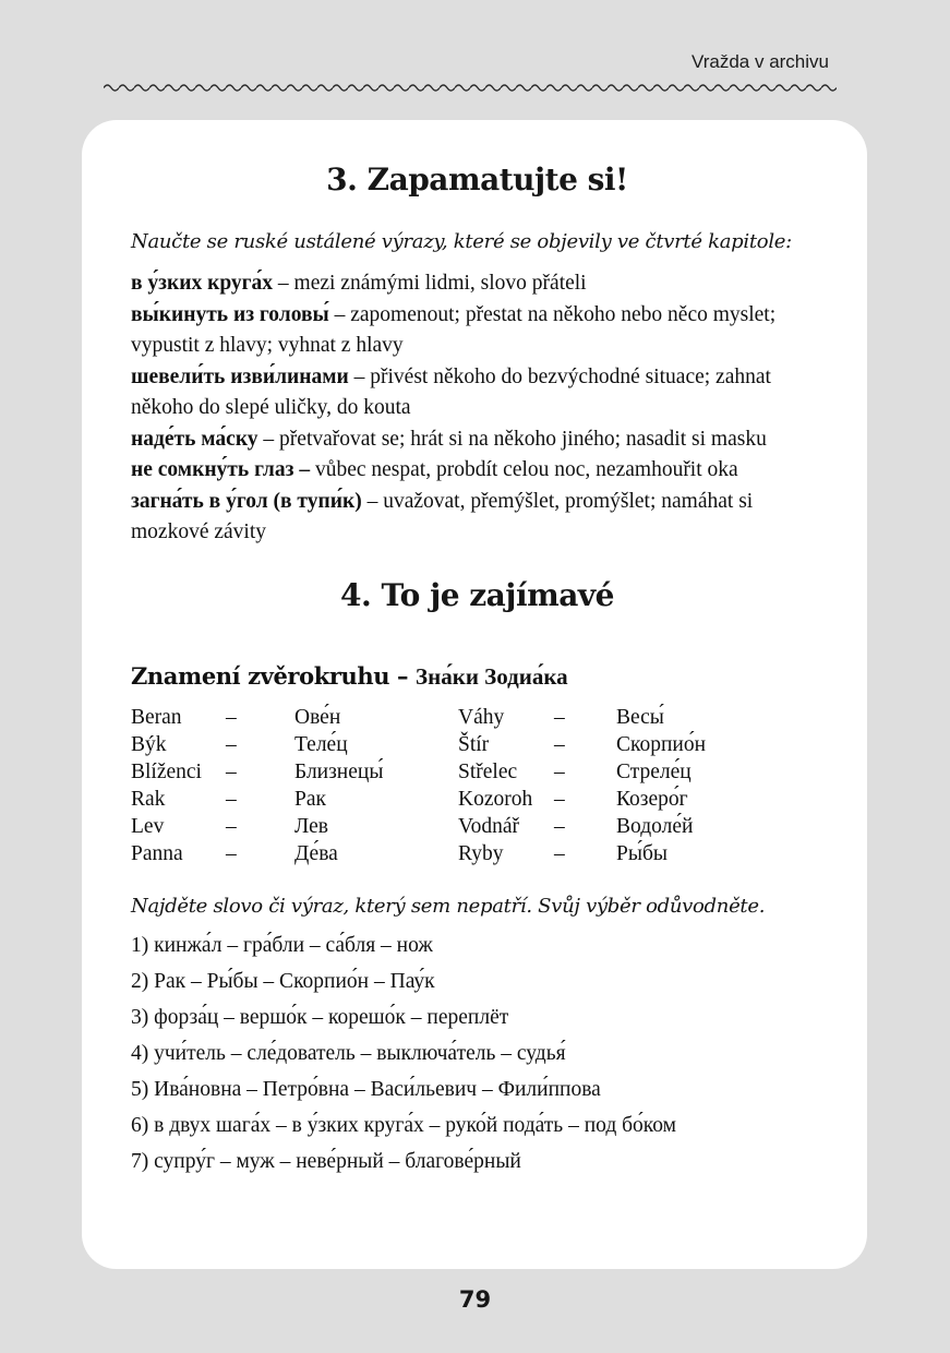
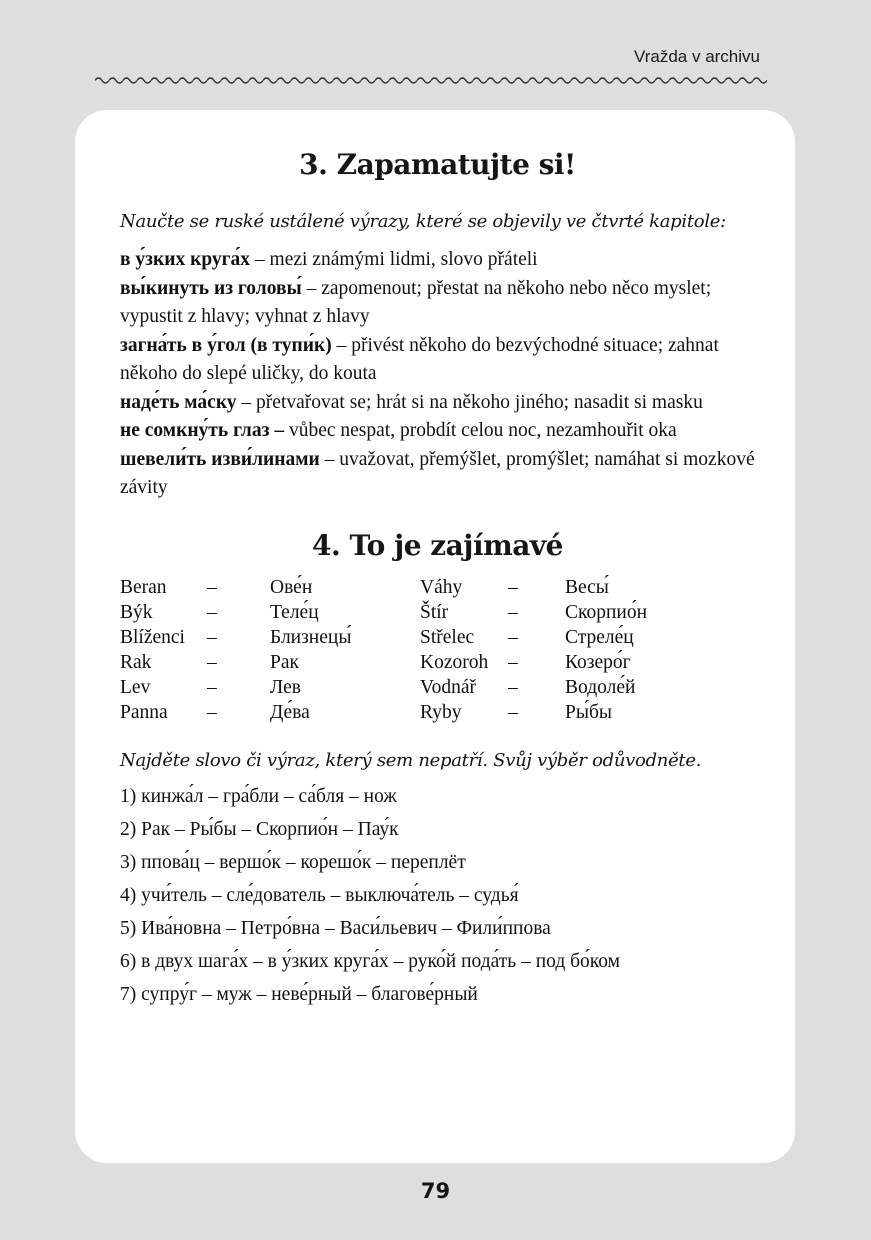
  Vražda v archivu
  3. Zapamatujte si!
  Naučte se ruské ustálené výrazy, které se objevily ve čtvrté kapitole:
  в у́зких круга́х – mezi známými lidmi, slovo přáteli
  вы́кинуть из головы́ – zapomenout; přestat na někoho nebo něco myslet; vypustit z hlavy; vyhnat z hlavy
- шевели́ть изви́линами – přivést někoho do bezvýchodné situace; zahnat někoho do slepé uličky, do kouta
+ загна́ть в у́гол (в тупи́к) – přivést někoho do bezvýchodné situace; zahnat někoho do slepé uličky, do kouta
  наде́ть ма́ску – přetvařovat se; hrát si na někoho jiného; nasadit si masku
  не сомкну́ть глаз – vůbec nespat, probdít celou noc, nezamhouřit oka
- загна́ть в у́гол (в тупи́к) – uvažovat, přemýšlet, promýšlet; namáhat si mozkové závity
+ шевели́ть изви́линами – uvažovat, přemýšlet, promýšlet; namáhat si mozkové závity
  4. To je zajímavé
- Znamení zvěrokruhu – Зна́ки Зодиа́ка
  Beran
  –
  Ове́н
  Váhy
  –
  Весы́
  Býk
  –
  Теле́ц
  Štír
  –
  Скорпио́н
  Blíženci
  –
  Близнецы́
  Střelec
  –
  Стреле́ц
  Rak
  –
  Рак
  Kozoroh
  –
  Козеро́г
  Lev
  –
  Лев
  Vodnář
  –
  Водоле́й
  Panna
  –
  Де́ва
  Ryby
  –
  Ры́бы
  Najděte slovo či výraz, který sem nepatří. Svůj výběr odůvodněte.
  1) кинжа́л – гра́бли – са́бля – нож
  2) Рак – Ры́бы – Скорпио́н – Пау́к
- 3) форза́ц – вершо́к – корешо́к – переплёт
+ 3) ппова́ц – вершо́к – корешо́к – переплёт
  4) учи́тель – сле́дователь – выключа́тель – судья́
  5) Ива́новна – Петро́вна – Васи́льевич – Фили́ппова
  6) в двух шага́х – в у́зких круга́х – руко́й пода́ть – под бо́ком
  7) супру́г – муж – неве́рный – благове́рный
  79
